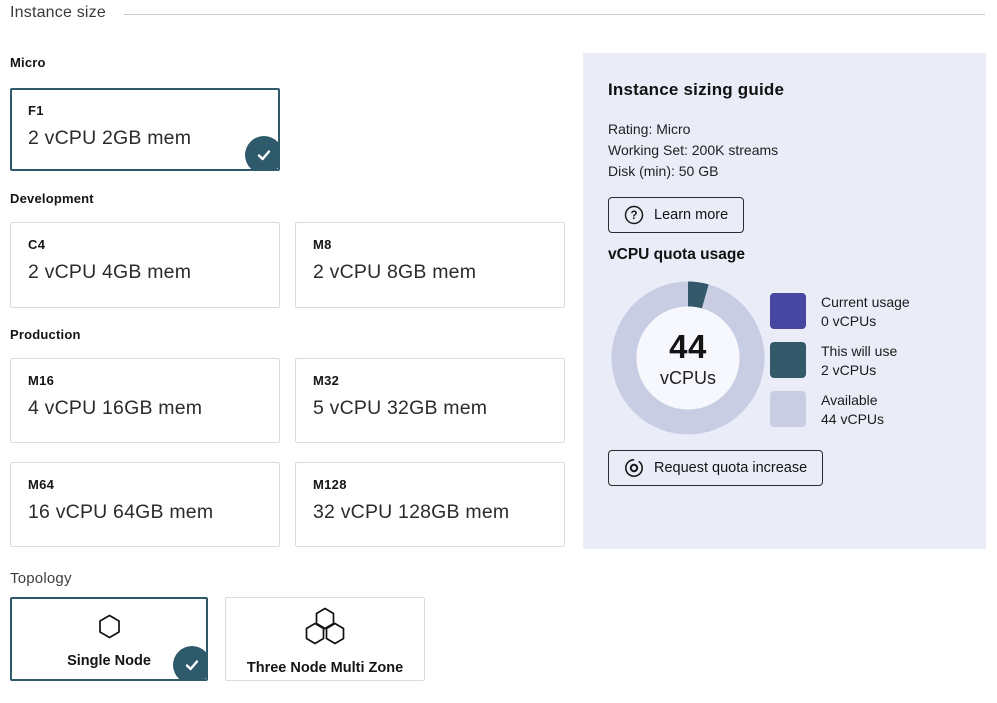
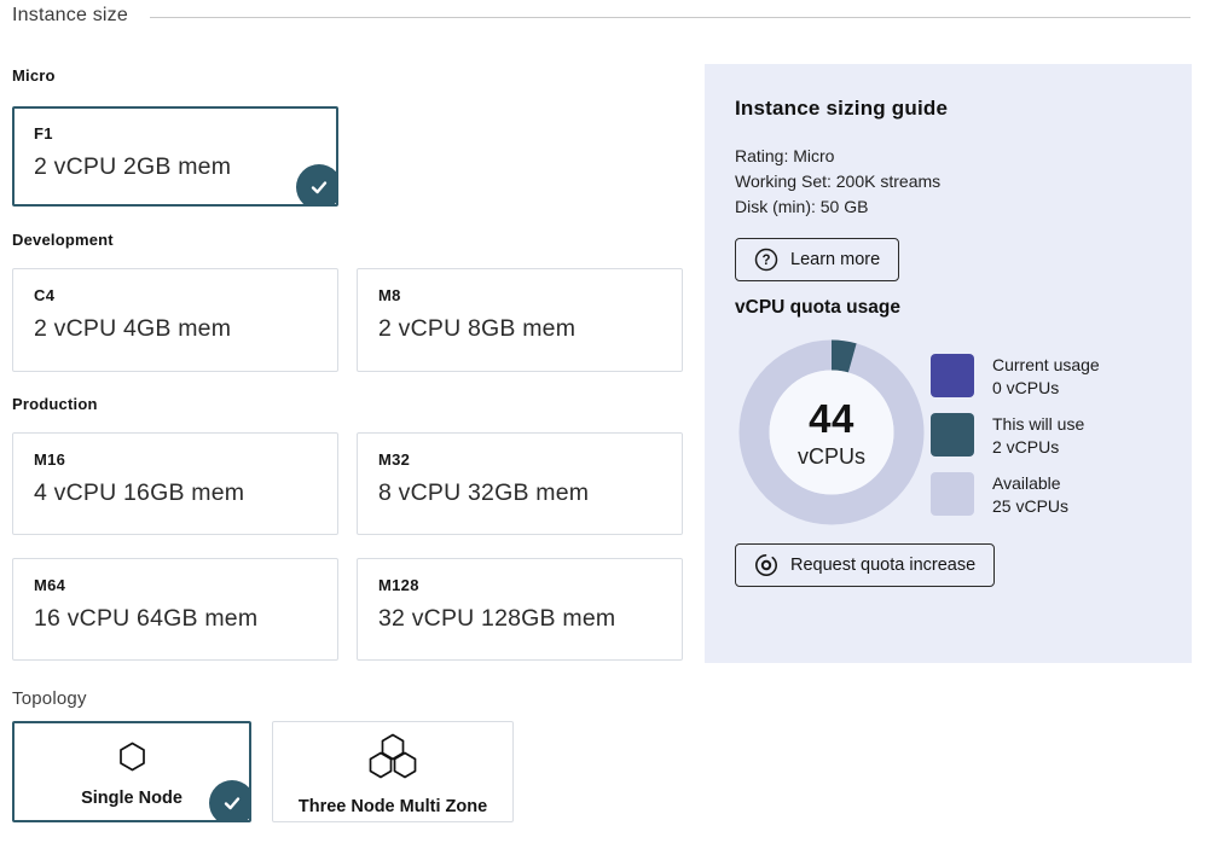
  Instance size
  Micro
  F1
  2 vCPU 2GB mem
  Development
  C4
  2 vCPU 4GB mem
  M8
  2 vCPU 8GB mem
  Production
  M16
  4 vCPU 16GB mem
  M32
- 5 vCPU 32GB mem
+ 8 vCPU 32GB mem
  M64
  16 vCPU 64GB mem
  M128
  32 vCPU 128GB mem
  Topology
  Single Node
  Three Node Multi Zone
  Instance sizing guide
  Rating: Micro
  Working Set: 200K streams
  Disk (min): 50 GB
  ?
  Learn more
  vCPU quota usage
  44
  vCPUs
  Current usage
  0 vCPUs
  This will use
  2 vCPUs
  Available
- 44 vCPUs
+ 25 vCPUs
  Request quota increase
